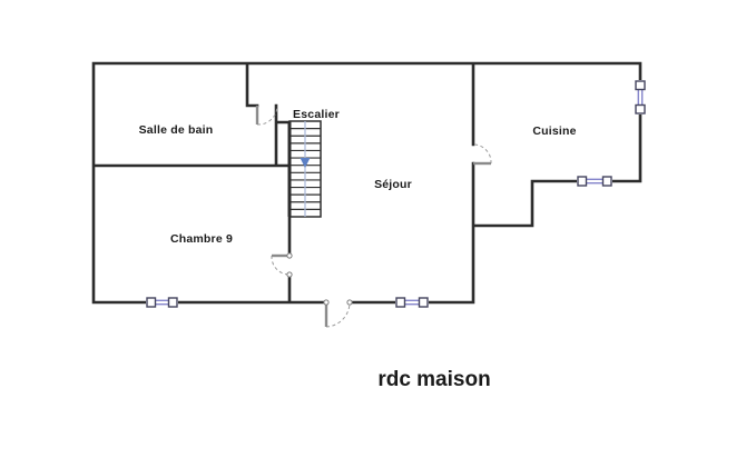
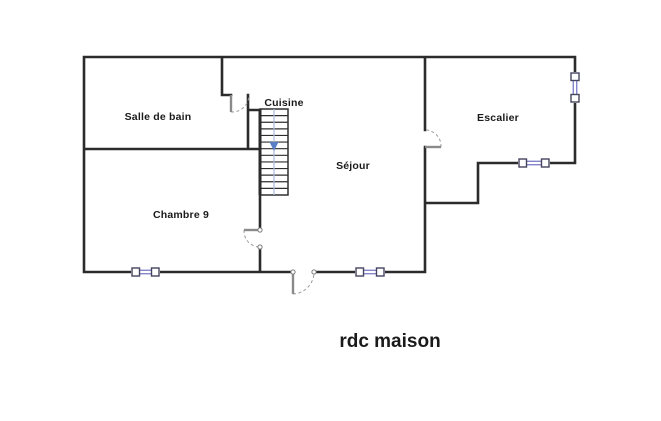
  Salle de bain
- Escalier
+ Cuisine
  Chambre 9
  Séjour
- Cuisine
+ Escalier
  rdc maison
